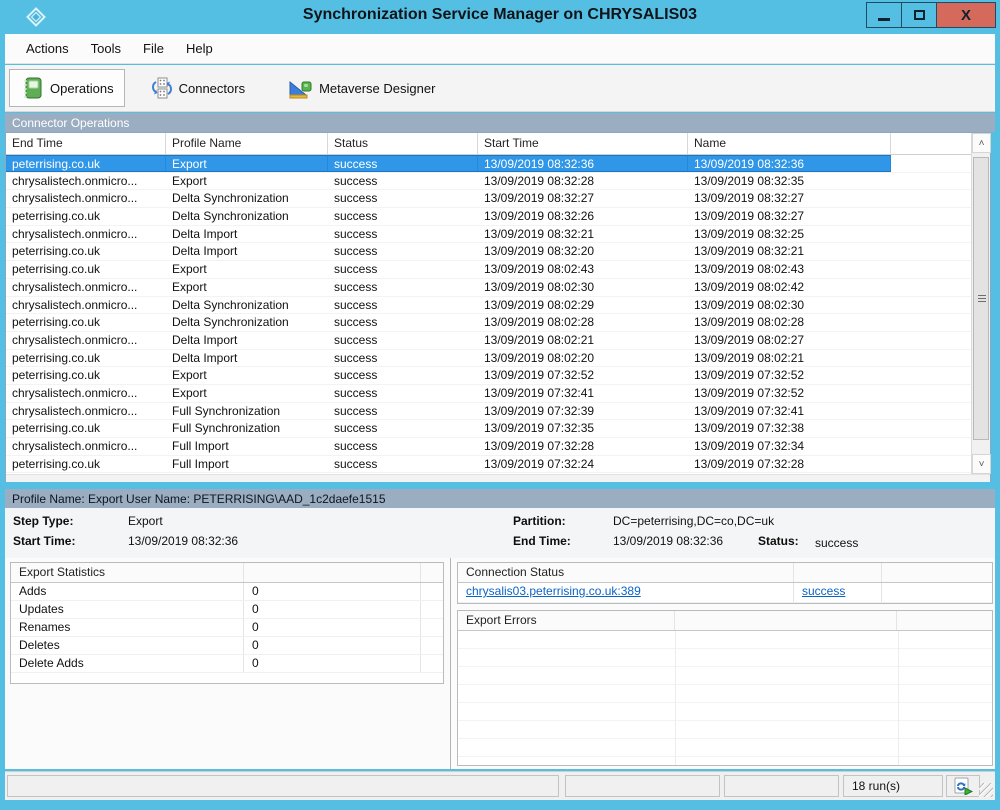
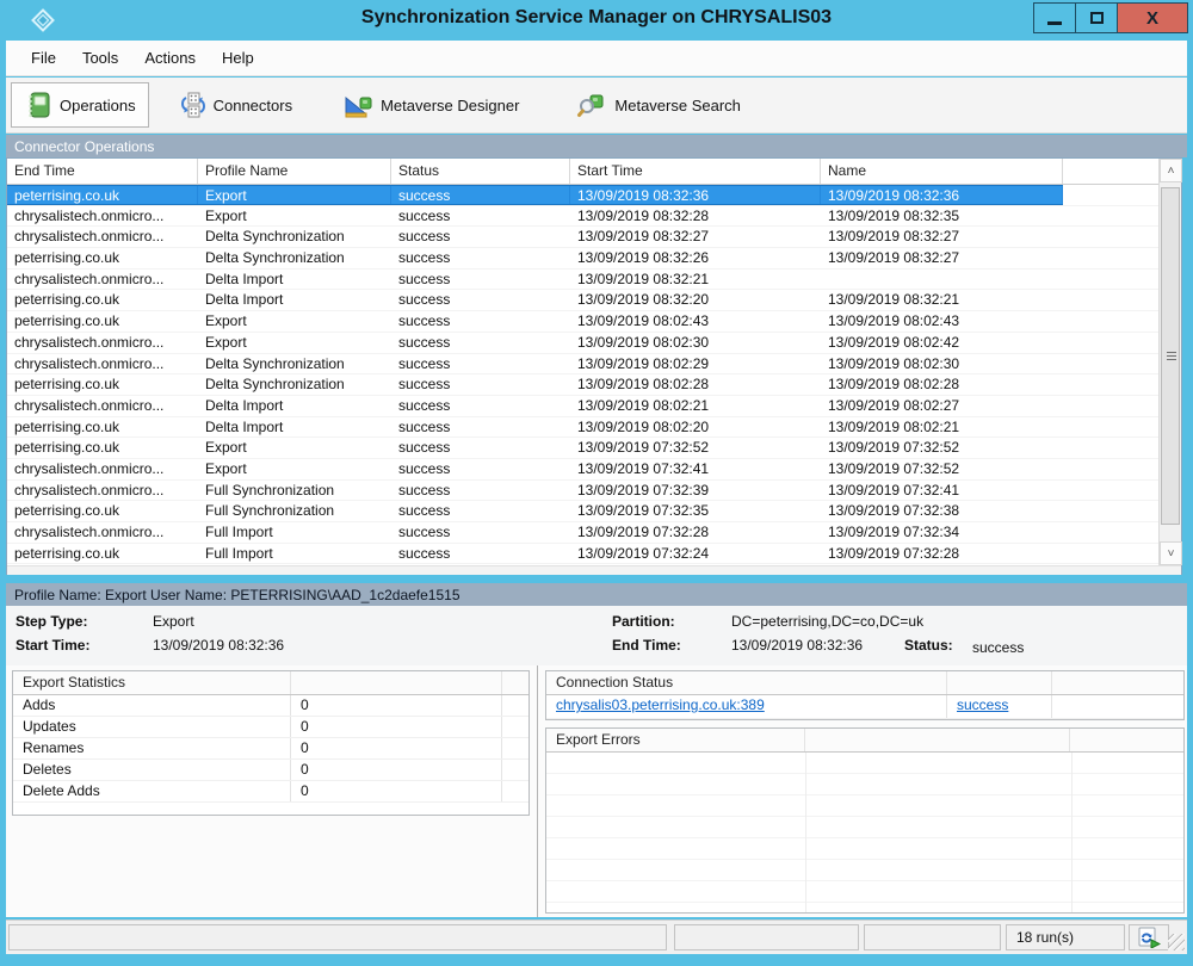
  Synchronization Service Manager on CHRYSALIS03
  X
- Actions
+ File
  Tools
- File
+ Actions
  Help
  Operations
  Connectors
  Metaverse Designer
+ Metaverse Search
  Connector Operations
  End Time
  Profile Name
  Status
  Start Time
  Name
  peterrising.co.uk
  Export
  success
  13/09/2019 08:32:36
  13/09/2019 08:32:36
  chrysalistech.onmicro...
  Export
  success
  13/09/2019 08:32:28
  13/09/2019 08:32:35
  chrysalistech.onmicro...
  Delta Synchronization
  success
  13/09/2019 08:32:27
  13/09/2019 08:32:27
  peterrising.co.uk
  Delta Synchronization
  success
  13/09/2019 08:32:26
  13/09/2019 08:32:27
  chrysalistech.onmicro...
  Delta Import
  success
  13/09/2019 08:32:21
- 13/09/2019 08:32:25
  peterrising.co.uk
  Delta Import
  success
  13/09/2019 08:32:20
  13/09/2019 08:32:21
  peterrising.co.uk
  Export
  success
  13/09/2019 08:02:43
  13/09/2019 08:02:43
  chrysalistech.onmicro...
  Export
  success
  13/09/2019 08:02:30
  13/09/2019 08:02:42
  chrysalistech.onmicro...
  Delta Synchronization
  success
  13/09/2019 08:02:29
  13/09/2019 08:02:30
  peterrising.co.uk
  Delta Synchronization
  success
  13/09/2019 08:02:28
  13/09/2019 08:02:28
  chrysalistech.onmicro...
  Delta Import
  success
  13/09/2019 08:02:21
  13/09/2019 08:02:27
  peterrising.co.uk
  Delta Import
  success
  13/09/2019 08:02:20
  13/09/2019 08:02:21
  peterrising.co.uk
  Export
  success
  13/09/2019 07:32:52
  13/09/2019 07:32:52
  chrysalistech.onmicro...
  Export
  success
  13/09/2019 07:32:41
  13/09/2019 07:32:52
  chrysalistech.onmicro...
  Full Synchronization
  success
  13/09/2019 07:32:39
  13/09/2019 07:32:41
  peterrising.co.uk
  Full Synchronization
  success
  13/09/2019 07:32:35
  13/09/2019 07:32:38
  chrysalistech.onmicro...
  Full Import
  success
  13/09/2019 07:32:28
  13/09/2019 07:32:34
  peterrising.co.uk
  Full Import
  success
  13/09/2019 07:32:24
  13/09/2019 07:32:28
  ˄
  ˅
  Profile Name: Export User Name: PETERRISING\AAD_1c2daefe1515
  Step Type:
  Export
  Start Time:
  13/09/2019 08:32:36
  Partition:
  DC=peterrising,DC=co,DC=uk
  End Time:
  13/09/2019 08:32:36
  Status:
  success
  Export Statistics
  Adds
  0
  Updates
  0
  Renames
  0
  Deletes
  0
  Delete Adds
  0
  Connection Status
  chrysalis03.peterrising.co.uk:389
  success
  Export Errors
  18 run(s)
